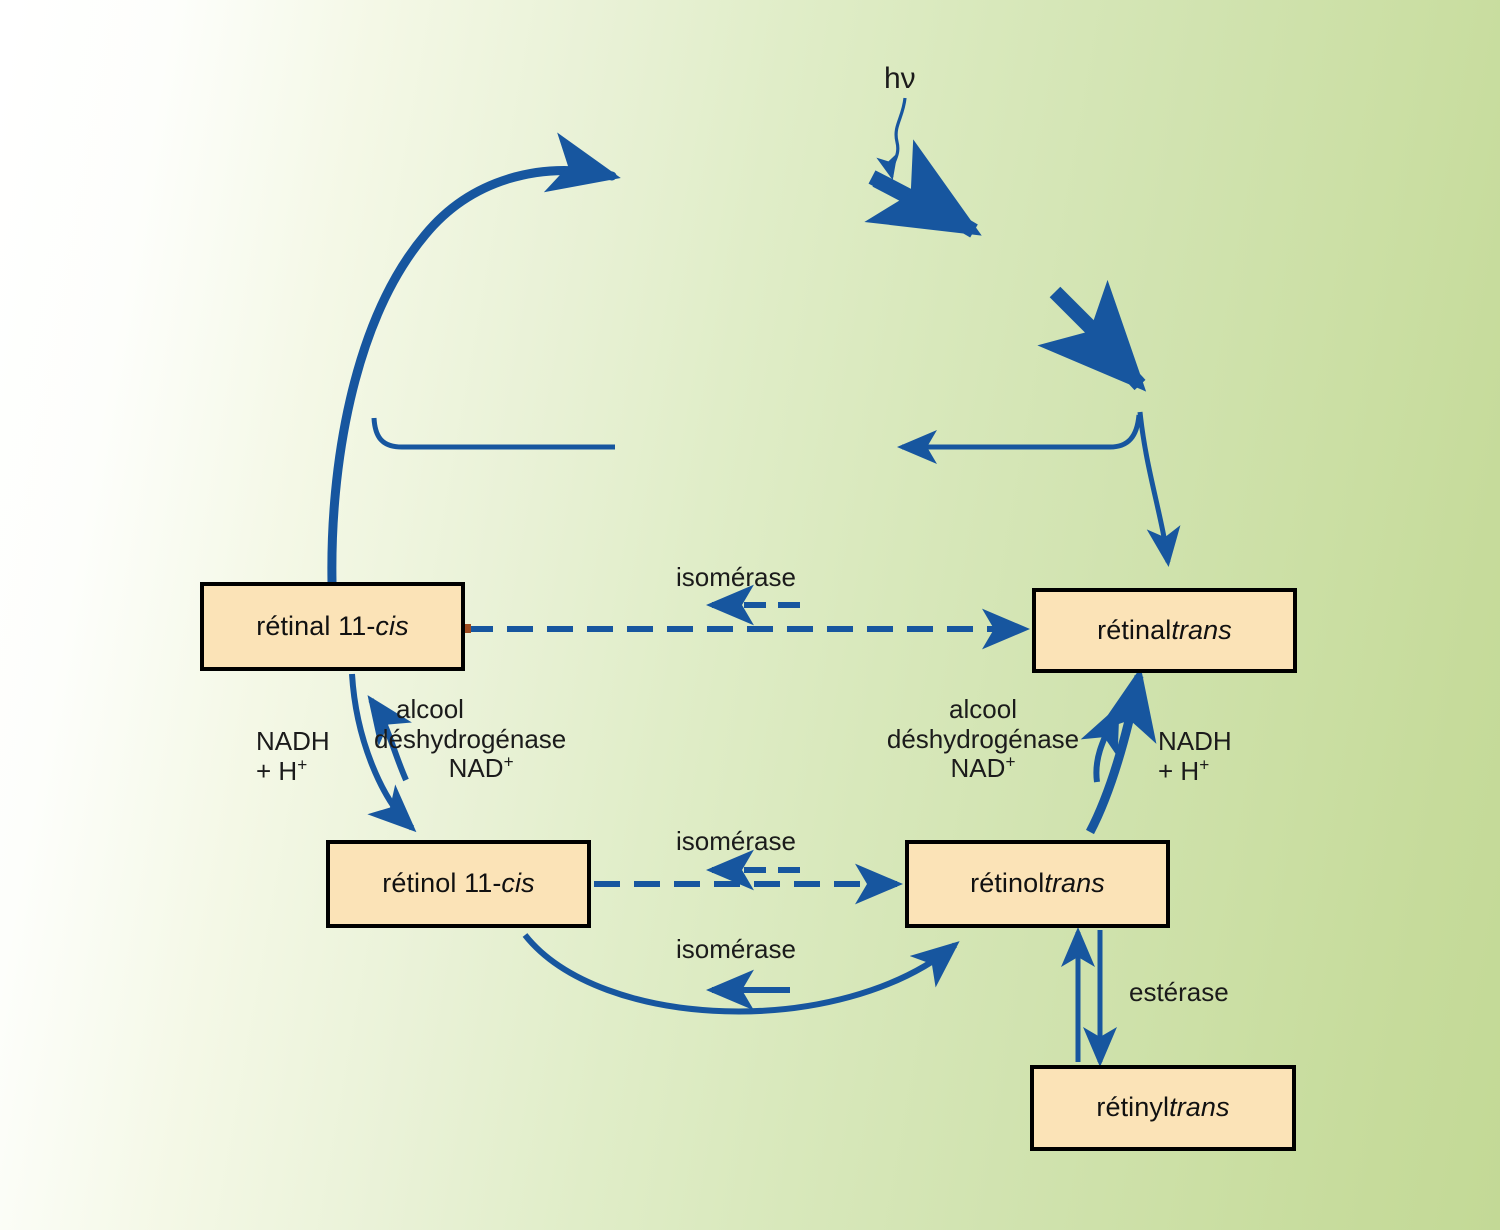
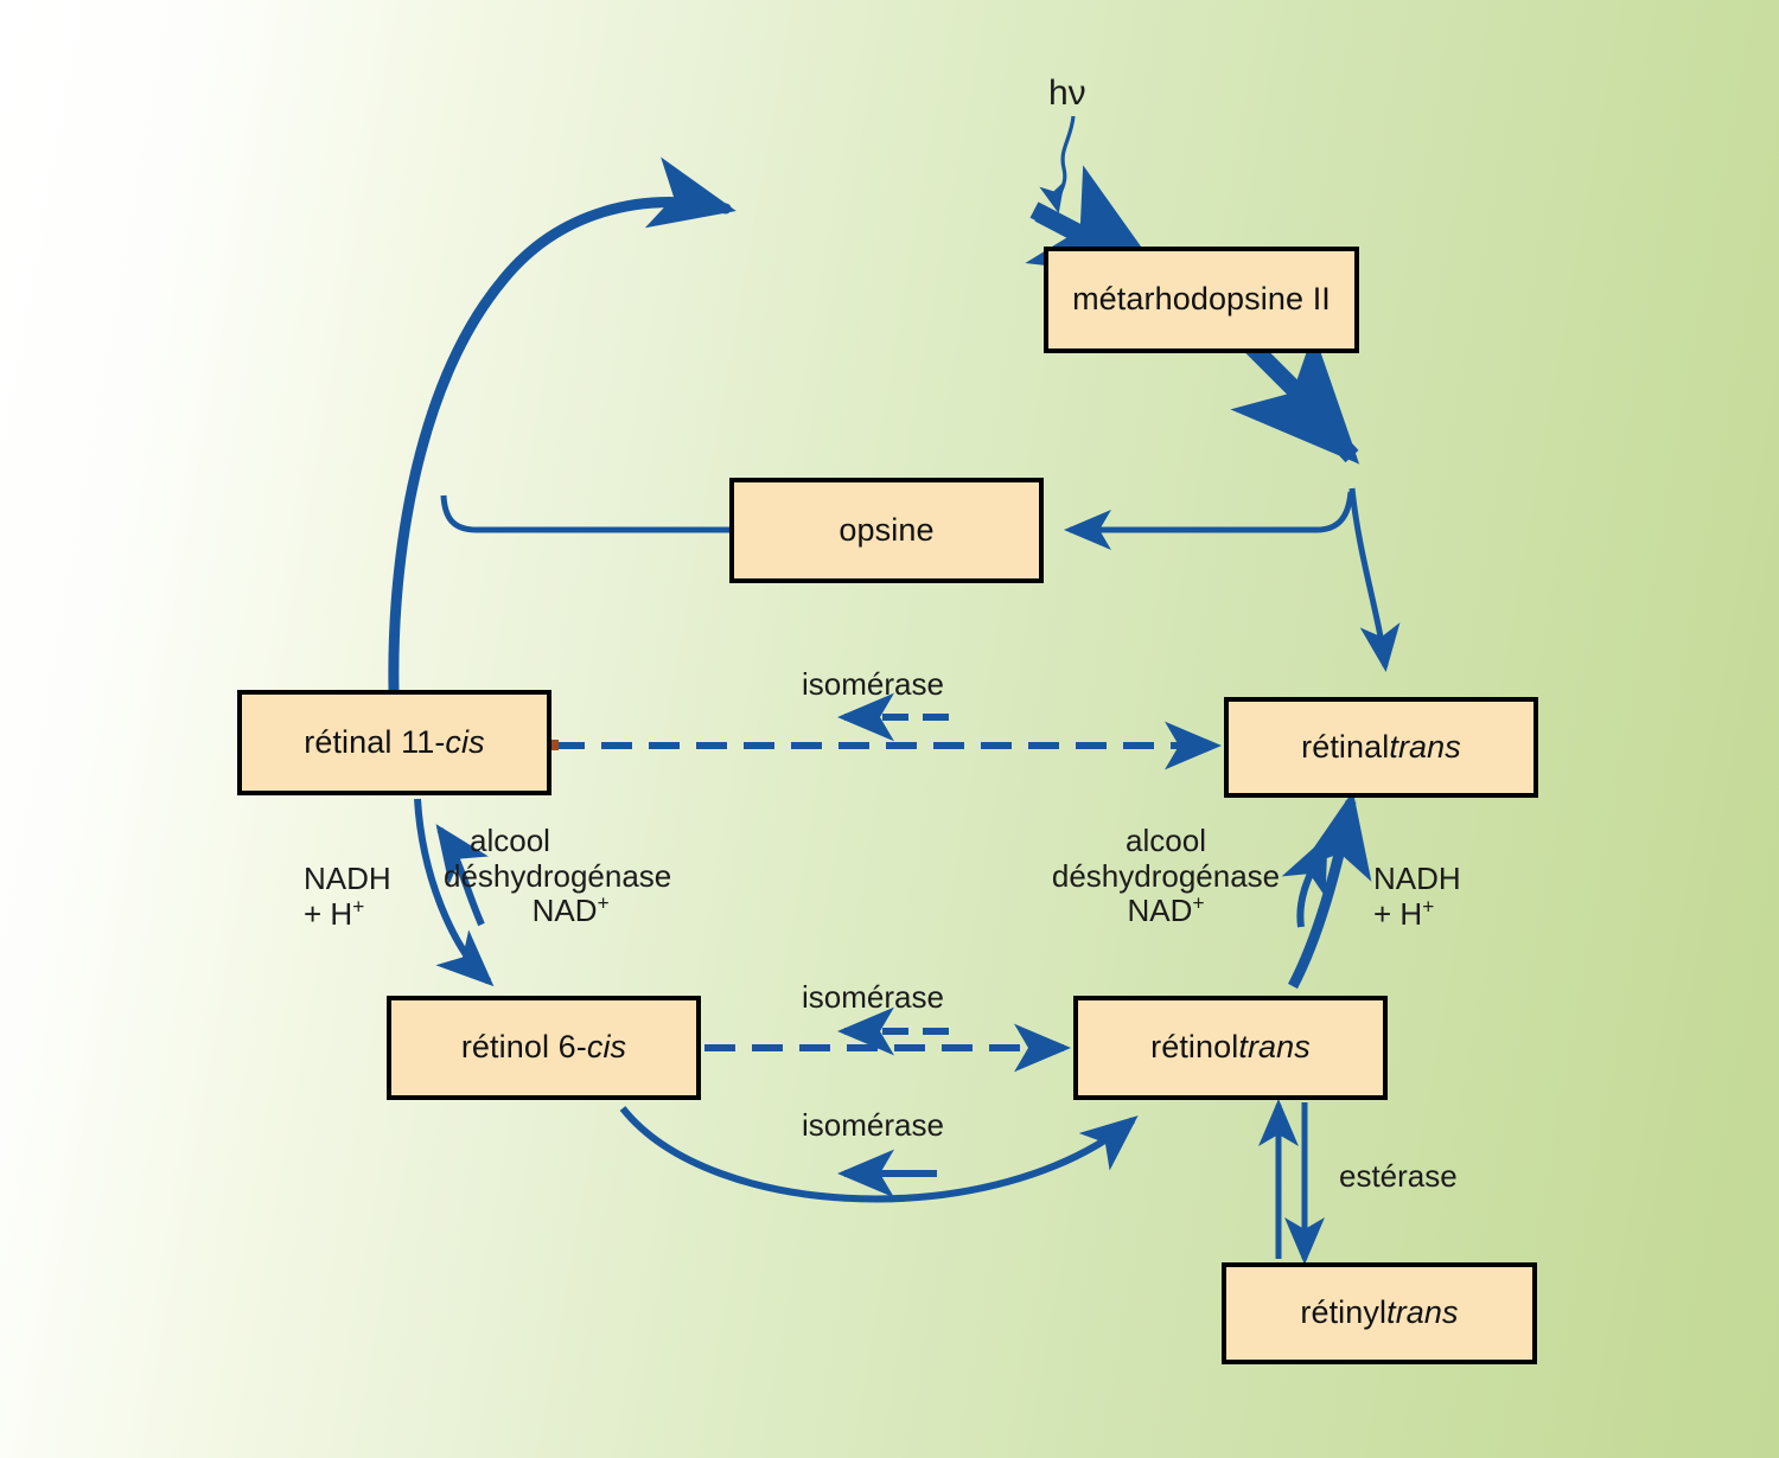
+ métarhodopsine II
+ opsine
  rétinal 11-
  cis
  rétinal
  trans
- rétinol 11-
+ rétinol 6-
  cis
  rétinol
  trans
  rétinyl
  trans
  hν
  isomérase
  isomérase
  isomérase
  estérase
  alcool
  déshydrogénase
  NAD+
  NADH
  + H+
  alcool
  déshydrogénase
  NAD+
  NADH
  + H+
